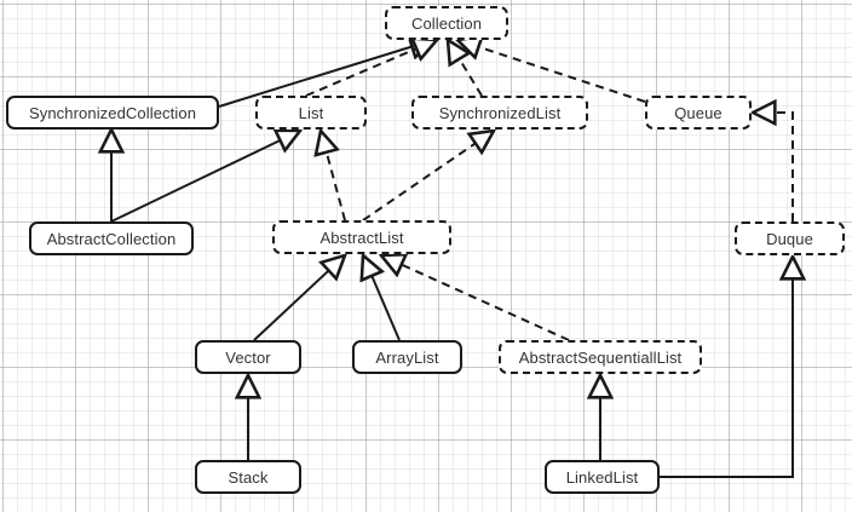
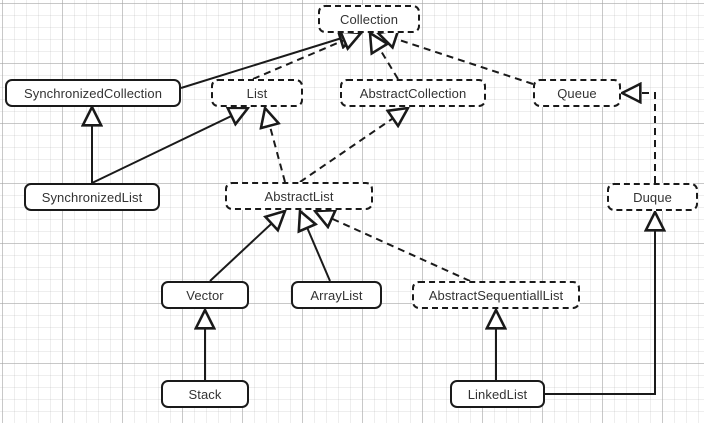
  Collection
  SynchronizedCollection
  List
- SynchronizedList
+ AbstractCollection
  Queue
- AbstractCollection
+ SynchronizedList
  AbstractList
  Duque
  Vector
  ArrayList
  AbstractSequentiallList
  Stack
  LinkedList
